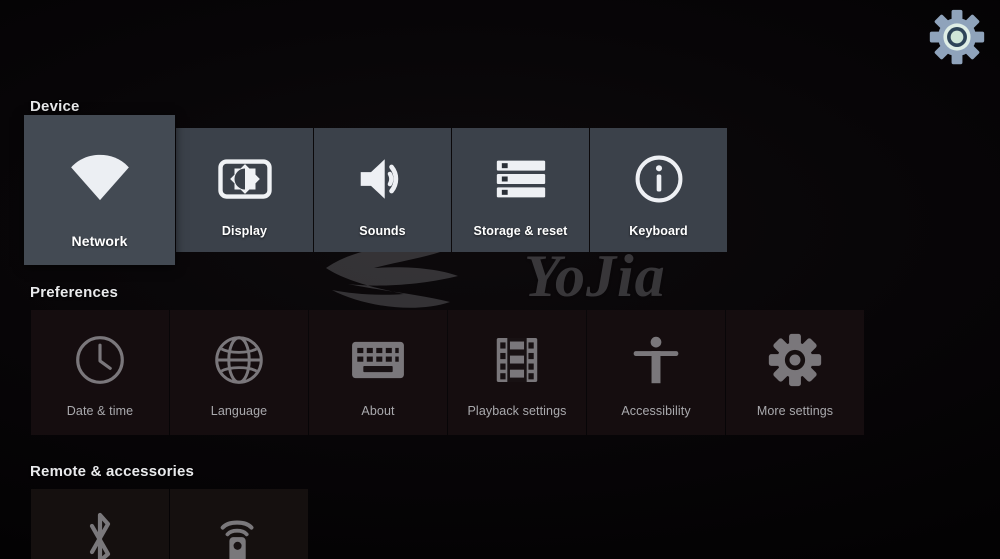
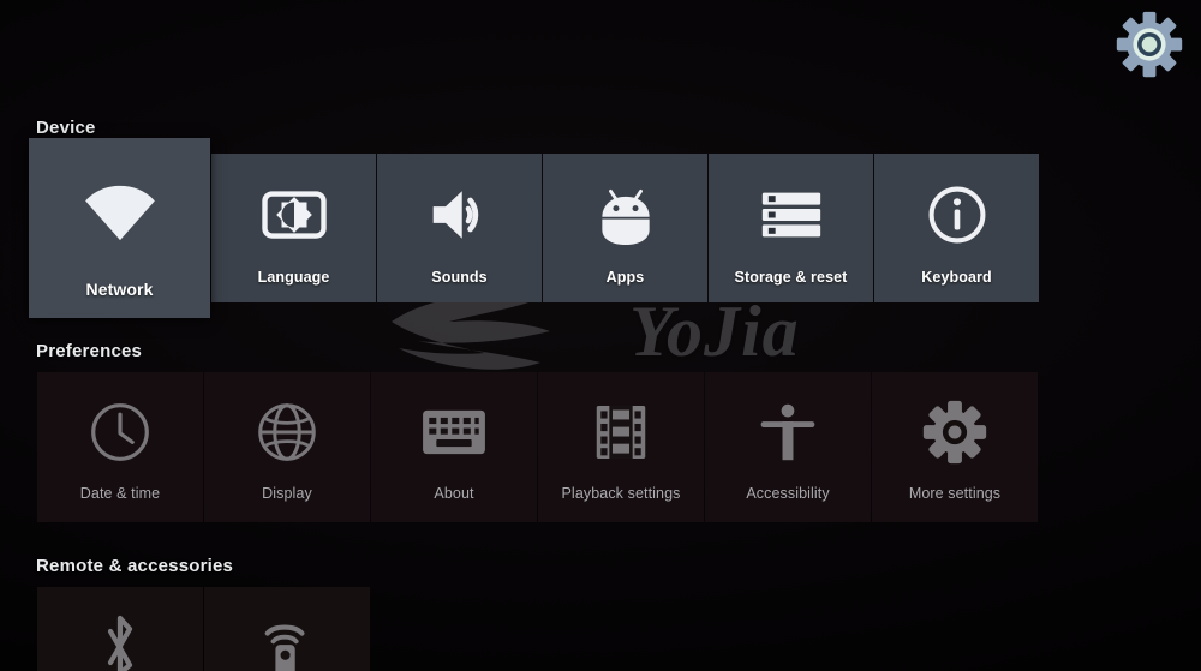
  YoJia
  Device
  Network
- Display
+ Language
  Sounds
+ Apps
  Storage & reset
  Keyboard
  Preferences
  Date & time
- Language
+ Display
  About
  Playback settings
  Accessibility
  More settings
  Remote & accessories
